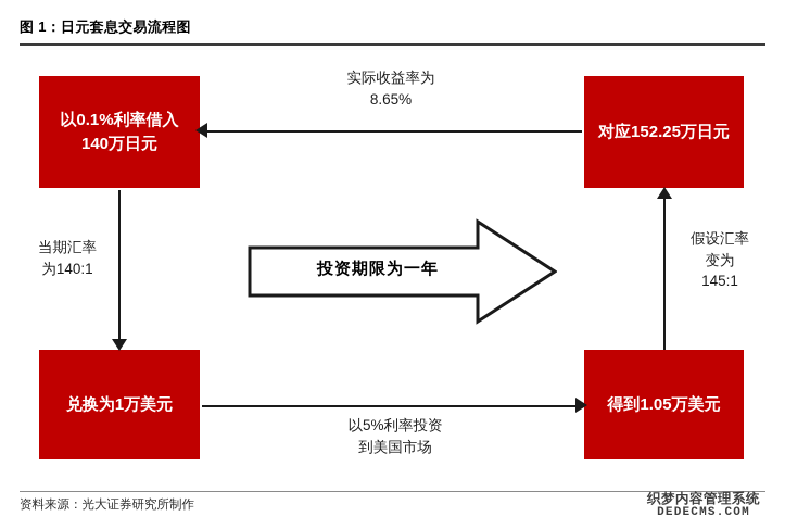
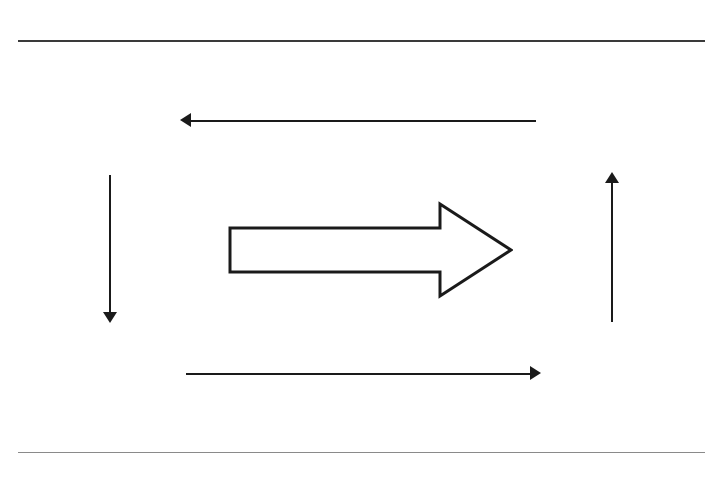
- 图 1：日元套息交易流程图
- 以0.1%利率借入140万日元
- 对应152.25万日元
- 兑换为1万美元
- 得到1.05万美元
- 实际收益率为
- 8.65%
- 当期汇率
- 为140:1
- 假设汇率
- 变为
- 145:1
- 以5%利率投资
- 到美国市场
- 投资期限为一年
- 资料来源：光大证券研究所制作
- 织梦内容管理系统
- DEDECMS.COM
